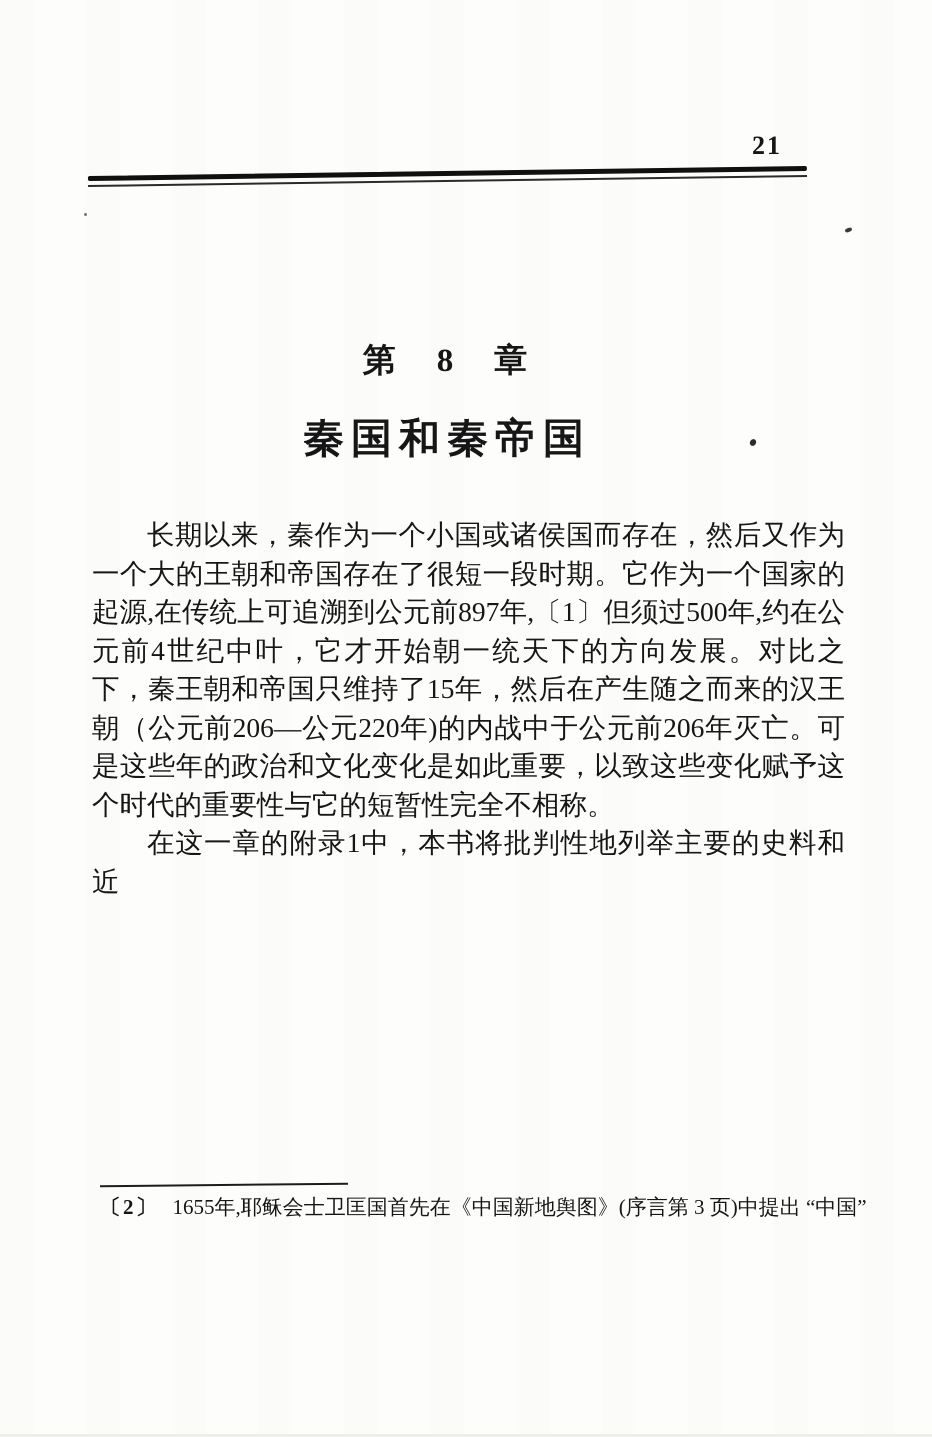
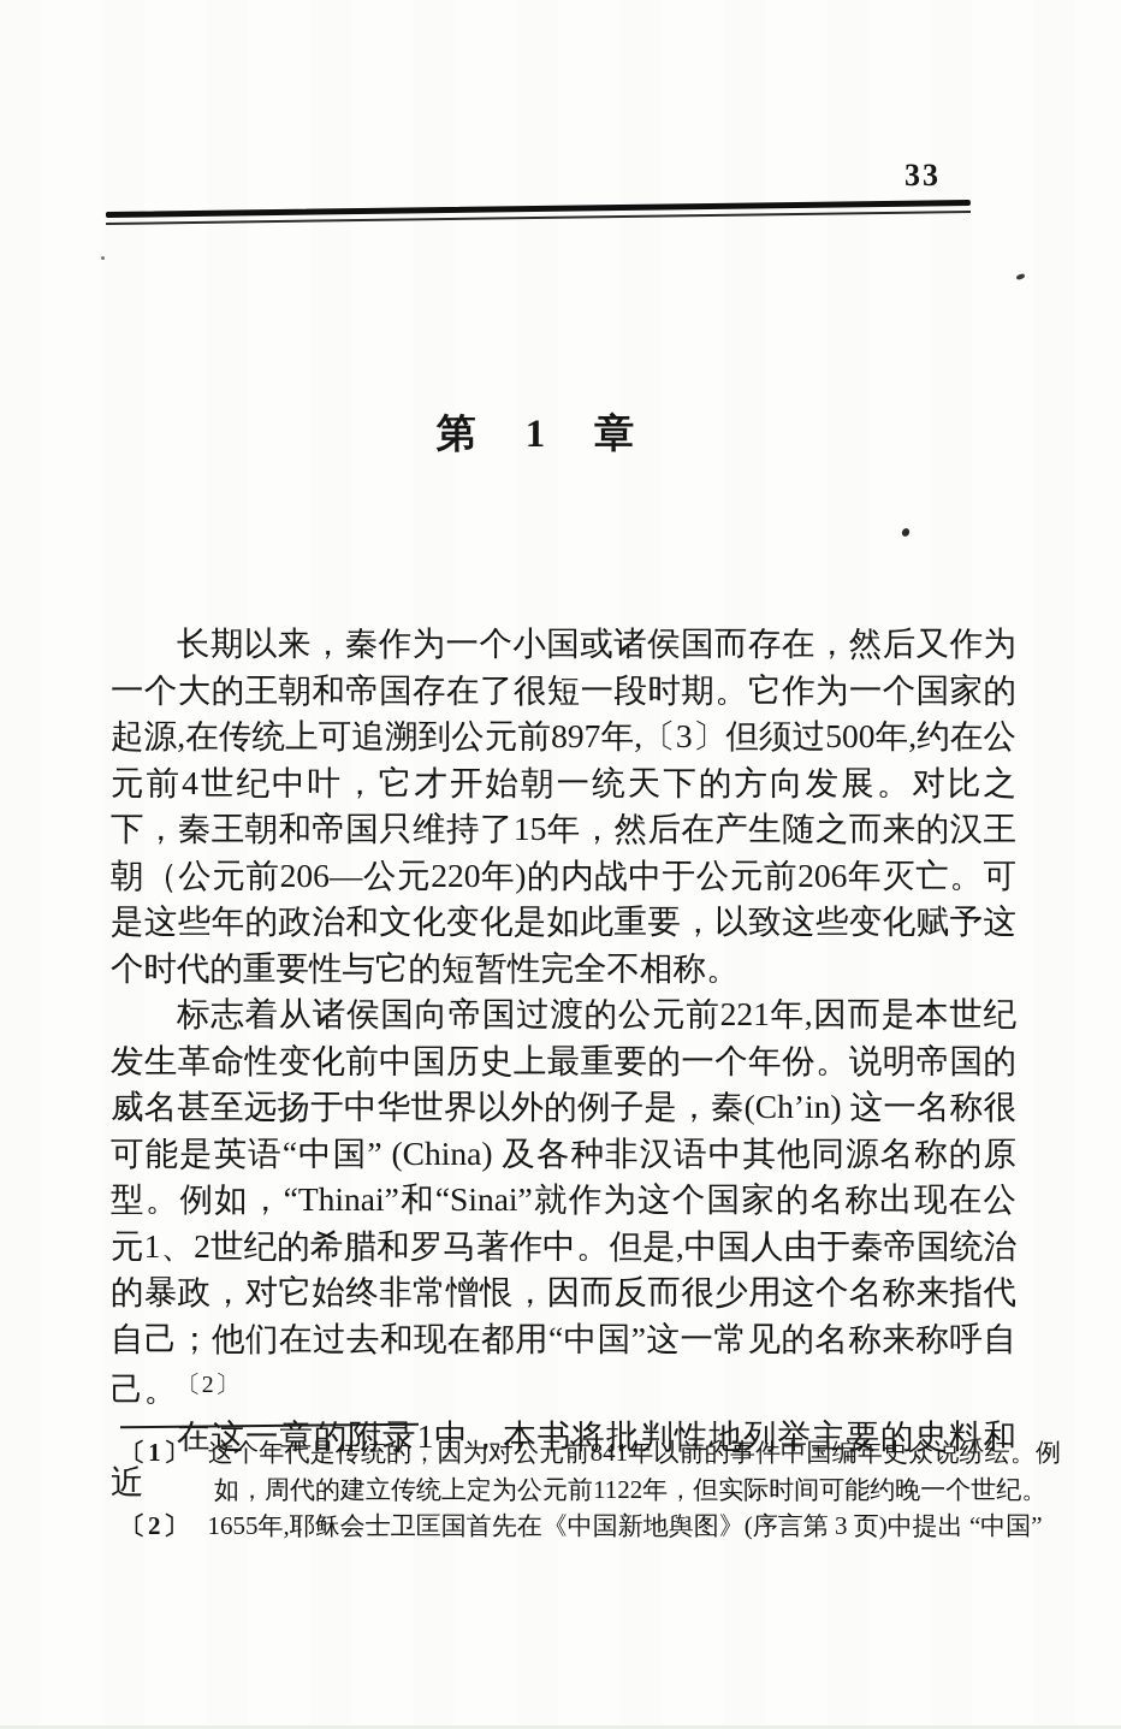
- 21
+ 33
- 第 8 章
+ 第 1 章
- 秦国和秦帝国
- 长期以来，秦作为一个小国或诸侯国而存在，然后又作为一个大的王朝和帝国存在了很短一段时期。它作为一个国家的起源,在传统上可追溯到公元前897年,〔1〕但须过500年,约在公元前4世纪中叶，它才开始朝一统天下的方向发展。对比之下，秦王朝和帝国只维持了15年，然后在产生随之而来的汉王朝（公元前206—公元220年)的内战中于公元前206年灭亡。可是这些年的政治和文化变化是如此重要，以致这些变化赋予这个时代的重要性与它的短暂性完全不相称。
+ 长期以来，秦作为一个小国或诸侯国而存在，然后又作为一个大的王朝和帝国存在了很短一段时期。它作为一个国家的起源,在传统上可追溯到公元前897年,〔3〕但须过500年,约在公元前4世纪中叶，它才开始朝一统天下的方向发展。对比之下，秦王朝和帝国只维持了15年，然后在产生随之而来的汉王朝（公元前206—公元220年)的内战中于公元前206年灭亡。可是这些年的政治和文化变化是如此重要，以致这些变化赋予这个时代的重要性与它的短暂性完全不相称。
+ 标志着从诸侯国向帝国过渡的公元前221年,因而是本世纪发生革命性变化前中国历史上最重要的一个年份。说明帝国的威名甚至远扬于中华世界以外的例子是，秦(Ch’in) 这一名称很可能是英语“中国” (China) 及各种非汉语中其他同源名称的原型。例如，“Thinai”和“Sinai”就作为这个国家的名称出现在公元1、2世纪的希腊和罗马著作中。但是,中国人由于秦帝国统治的暴政，对它始终非常憎恨，因而反而很少用这个名称来指代自己；他们在过去和现在都用“中国”这一常见的名称来称呼自己。〔2〕
  在这一章的附录1中，本书将批判性地列举主要的史料和近
+ 〔1〕 这个年代是传统的，因为对公元前841年以前的事件中国编年史众说纷纭。例如，周代的建立传统上定为公元前1122年，但实际时间可能约晚一个世纪。
  〔2〕 1655年,耶稣会士卫匡国首先在《中国新地舆图》(序言第 3 页)中提出 “中国”
